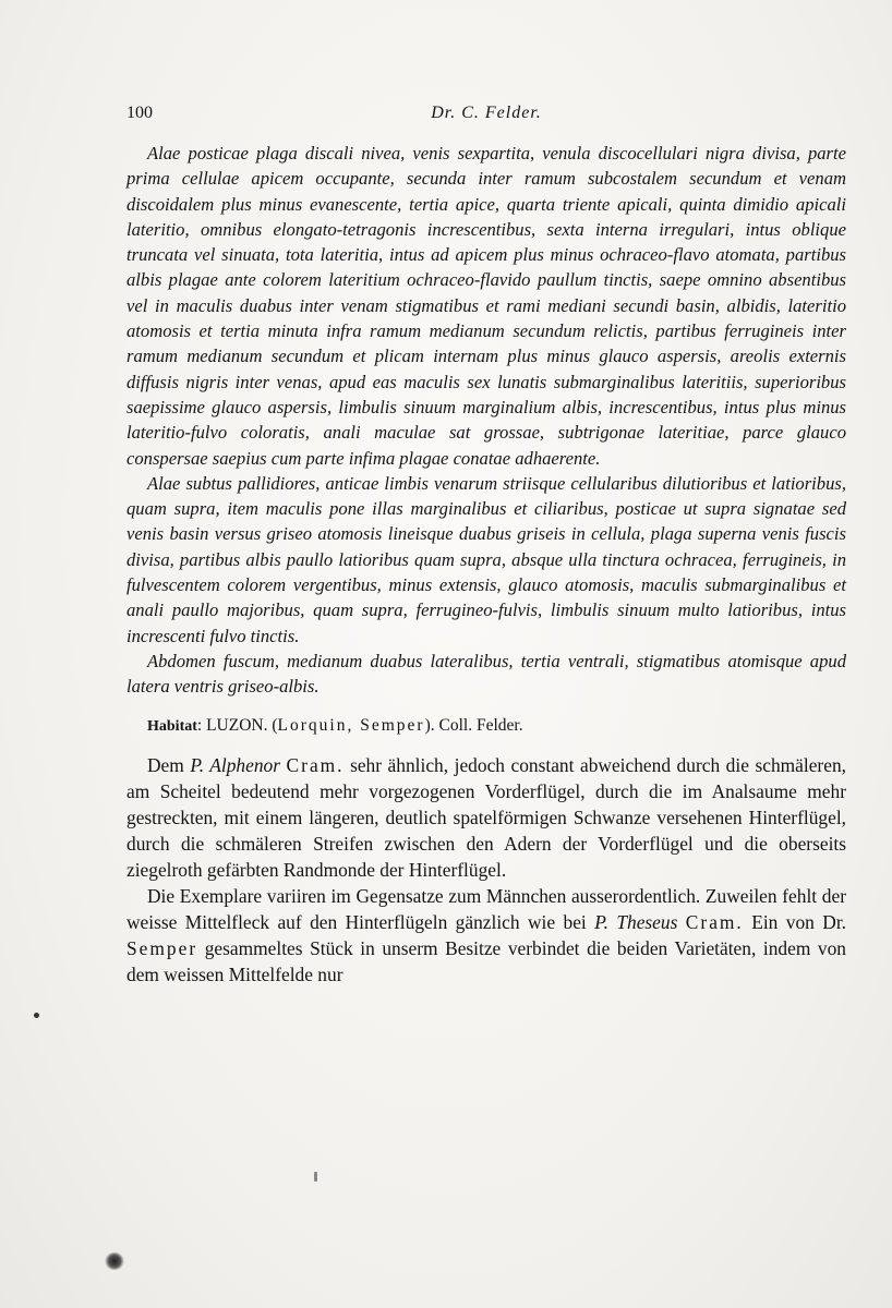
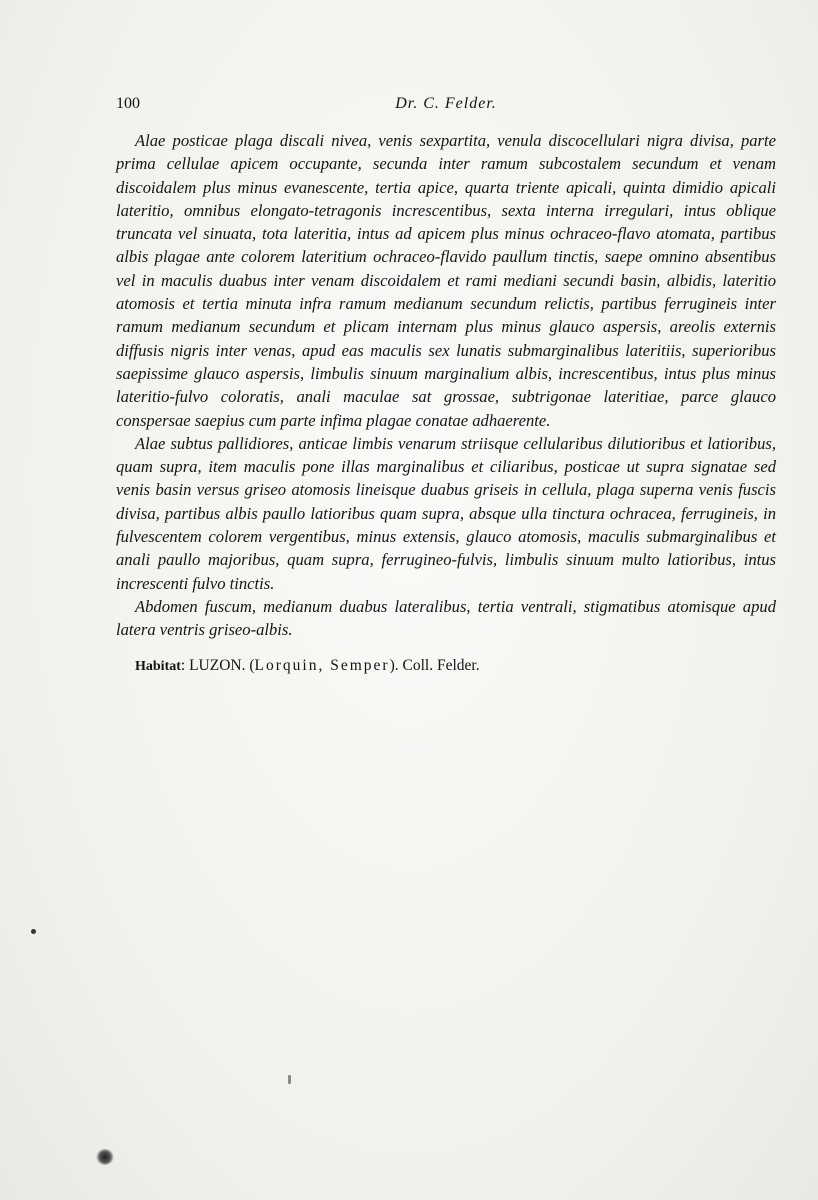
  100
  Dr. C. Felder.
- Alae posticae plaga discali nivea, venis sexpartita, venula discocellulari nigra divisa, parte prima cellulae apicem occupante, secunda inter ramum subcostalem secundum et venam discoidalem plus minus evanescente, tertia apice, quarta triente apicali, quinta dimidio apicali lateritio, omnibus elongato-tetragonis increscentibus, sexta interna irregulari, intus oblique truncata vel sinuata, tota lateritia, intus ad apicem plus minus ochraceo-flavo atomata, partibus albis plagae ante colorem lateritium ochraceo-flavido paullum tinctis, saepe omnino absentibus vel in maculis duabus inter venam stigmatibus et rami mediani secundi basin, albidis, lateritio atomosis et tertia minuta infra ramum medianum secundum relictis, partibus ferrugineis inter ramum medianum secundum et plicam internam plus minus glauco aspersis, areolis externis diffusis nigris inter venas, apud eas maculis sex lunatis submarginalibus lateritiis, superioribus saepissime glauco aspersis, limbulis sinuum marginalium albis, increscentibus, intus plus minus lateritio-fulvo coloratis, anali maculae sat grossae, subtrigonae lateritiae, parce glauco conspersae saepius cum parte infima plagae conatae adhaerente.
+ Alae posticae plaga discali nivea, venis sexpartita, venula discocellulari nigra divisa, parte prima cellulae apicem occupante, secunda inter ramum subcostalem secundum et venam discoidalem plus minus evanescente, tertia apice, quarta triente apicali, quinta dimidio apicali lateritio, omnibus elongato-tetragonis increscentibus, sexta interna irregulari, intus oblique truncata vel sinuata, tota lateritia, intus ad apicem plus minus ochraceo-flavo atomata, partibus albis plagae ante colorem lateritium ochraceo-flavido paullum tinctis, saepe omnino absentibus vel in maculis duabus inter venam discoidalem et rami mediani secundi basin, albidis, lateritio atomosis et tertia minuta infra ramum medianum secundum relictis, partibus ferrugineis inter ramum medianum secundum et plicam internam plus minus glauco aspersis, areolis externis diffusis nigris inter venas, apud eas maculis sex lunatis submarginalibus lateritiis, superioribus saepissime glauco aspersis, limbulis sinuum marginalium albis, increscentibus, intus plus minus lateritio-fulvo coloratis, anali maculae sat grossae, subtrigonae lateritiae, parce glauco conspersae saepius cum parte infima plagae conatae adhaerente.
  Alae subtus pallidiores, anticae limbis venarum striisque cellularibus dilutioribus et latioribus, quam supra, item maculis pone illas marginalibus et ciliaribus, posticae ut supra signatae sed venis basin versus griseo atomosis lineisque duabus griseis in cellula, plaga superna venis fuscis divisa, partibus albis paullo latioribus quam supra, absque ulla tinctura ochracea, ferrugineis, in fulvescentem colorem vergentibus, minus extensis, glauco atomosis, maculis submarginalibus et anali paullo majoribus, quam supra, ferrugineo-fulvis, limbulis sinuum multo latioribus, intus increscenti fulvo tinctis.
  Abdomen fuscum, medianum duabus lateralibus, tertia ventrali, stigmatibus atomisque apud latera ventris griseo-albis.
  Habitat: LUZON. (Lorquin, Semper). Coll. Felder.
- Dem P. Alphenor Cram. sehr ähnlich, jedoch constant abweichend durch die schmäleren, am Scheitel bedeutend mehr vorgezogenen Vorderflügel, durch die im Analsaume mehr gestreckten, mit einem längeren, deutlich spatelförmigen Schwanze versehenen Hinterflügel, durch die schmäleren Streifen zwischen den Adern der Vorderflügel und die oberseits ziegelroth gefärbten Randmonde der Hinterflügel.
- Die Exemplare variiren im Gegensatze zum Männchen ausserordentlich. Zuweilen fehlt der weisse Mittelfleck auf den Hinterflügeln gänzlich wie bei P. Theseus Cram. Ein von Dr. Semper gesammeltes Stück in unserm Besitze verbindet die beiden Varietäten, indem von dem weissen Mittelfelde nur
